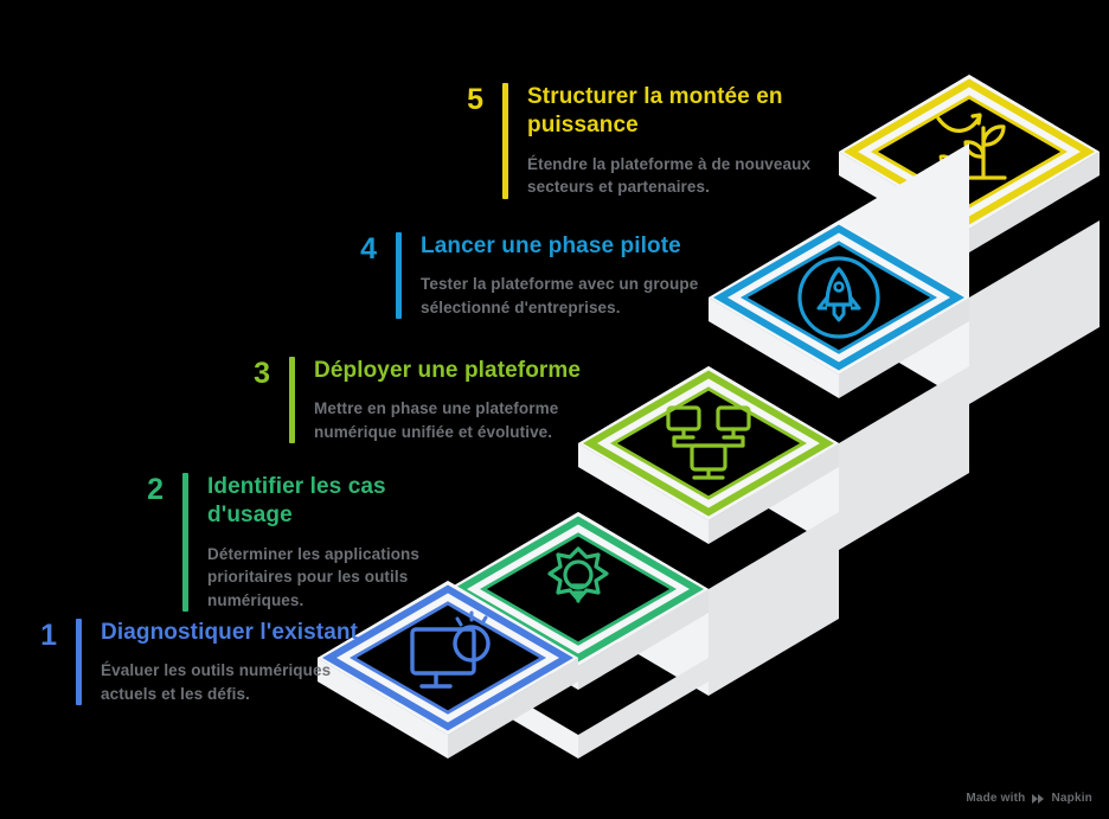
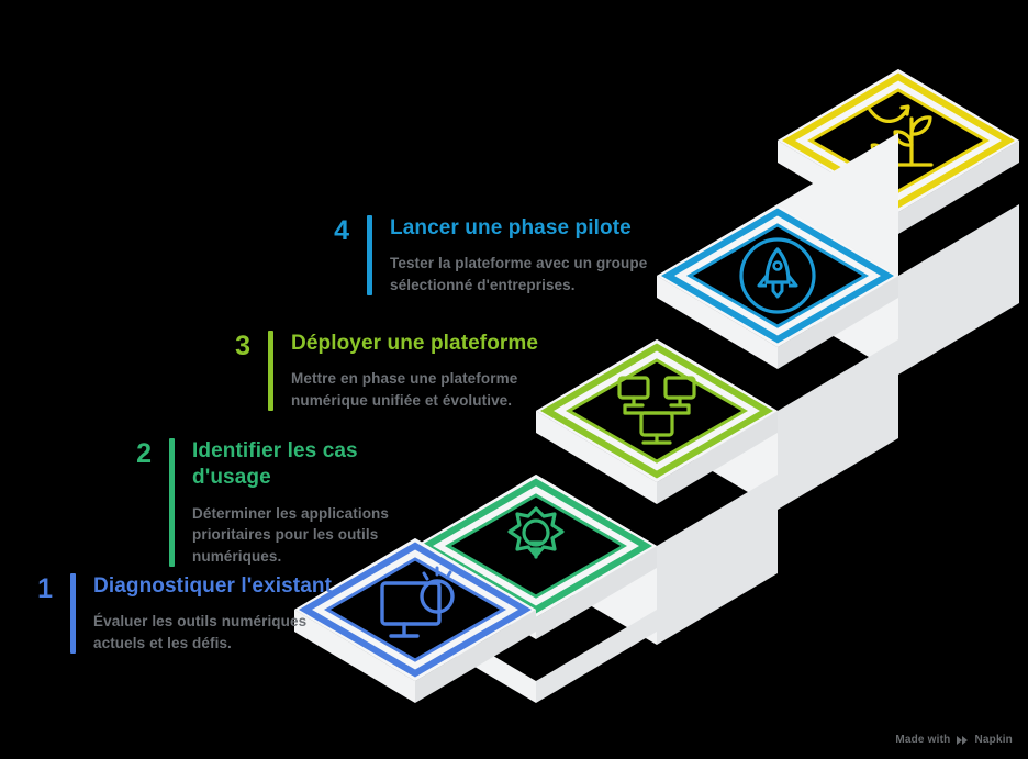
- 5
- Structurer la montée en puissance
- Étendre la plateforme à de nouveaux secteurs et partenaires.
  4
  Lancer une phase pilote
  Tester la plateforme avec un groupe sélectionné d'entreprises.
  3
  Déployer une plateforme
  Mettre en phase une plateforme numérique unifiée et évolutive.
  2
  Identifier les cas d'usage
  Déterminer les applications prioritaires pour les outils numériques.
  1
  Diagnostiquer l'existant
  Évaluer les outils numériques actuels et les défis.
  Made with
  Napkin
